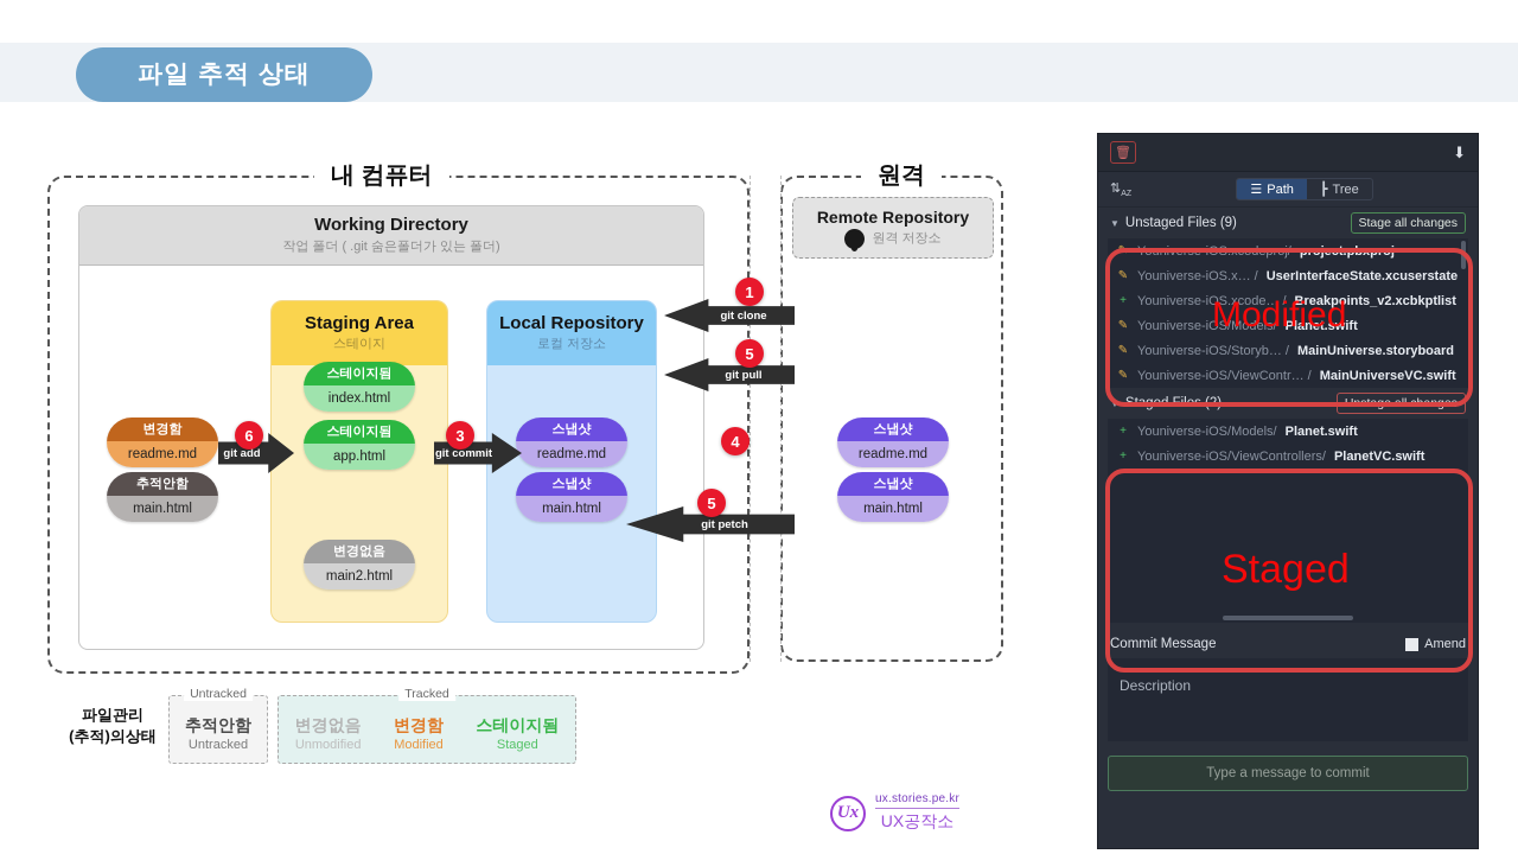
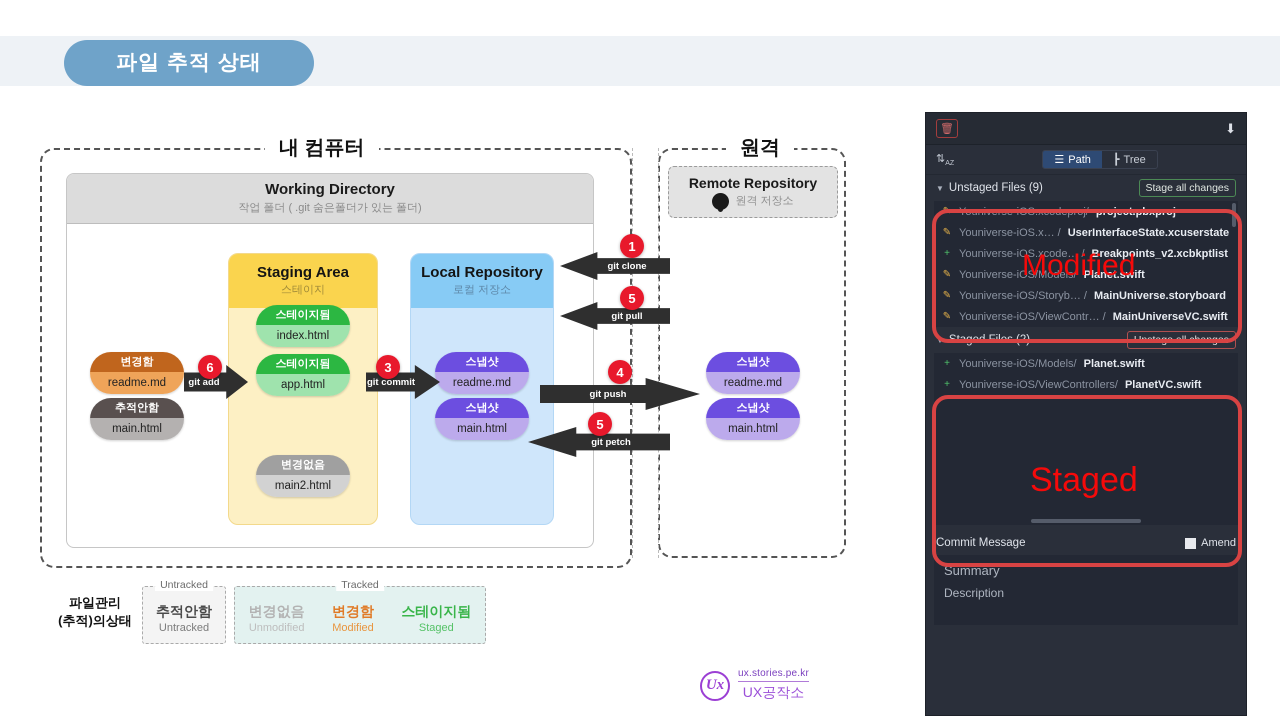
  파일 추적 상태
  내 컴퓨터
  원격
  Working Directory
  작업 폴더 ( .git 숨은폴더가 있는 폴더)
  변경함
  readme.md
  추적안함
  main.html
  Staging Area
  스테이지
  스테이지됨
  index.html
  스테이지됨
  app.html
  변경없음
  main2.html
  Local Repository
  로컬 저장소
  스냅샷
  readme.md
  스냅샷
  main.html
  Remote Repository
  원격 저장소
  스냅샷
  readme.md
  스냅샷
  main.html
  git clone
  1
  git pull
  5
  git add
  6
  git commit
  3
+ git push
  4
  git petch
  5
  파일관리
  (추적)의상태
  Untracked
  추적안함
  Untracked
  Tracked
  변경없음
  Unmodified
  변경함
  Modified
  스테이지됨
  Staged
  Ux
  ux.stories.pe.kr
  UX공작소
  🗑
  ⬇
  ☰
  Path
  ┣
  Tree
  ▼
  Unstaged Files (9)
  Stage all changes
  ✎
  Youniverse-iOS.xcodeproj/
  project.pbxproj
  ✎
  Youniverse-iOS.x… /
  UserInterfaceState.xcuserstate
  +
  Youniverse-iOS.xcode… /
  Breakpoints_v2.xcbkptlist
  ✎
  Youniverse-iOS/Models/
  Planet.swift
  ✎
  Youniverse-iOS/Storyb… /
  MainUniverse.storyboard
  ✎
  Youniverse-iOS/ViewContr… /
  MainUniverseVC.swift
  ▼
  Staged Files (2)
  Unstage all changes
  +
  Youniverse-iOS/Models/
  Planet.swift
  +
  Youniverse-iOS/ViewControllers/
  PlanetVC.swift
  Commit Message
  Amend
+ Summary
  Description
- Type a message to commit
  Modified
  Staged
